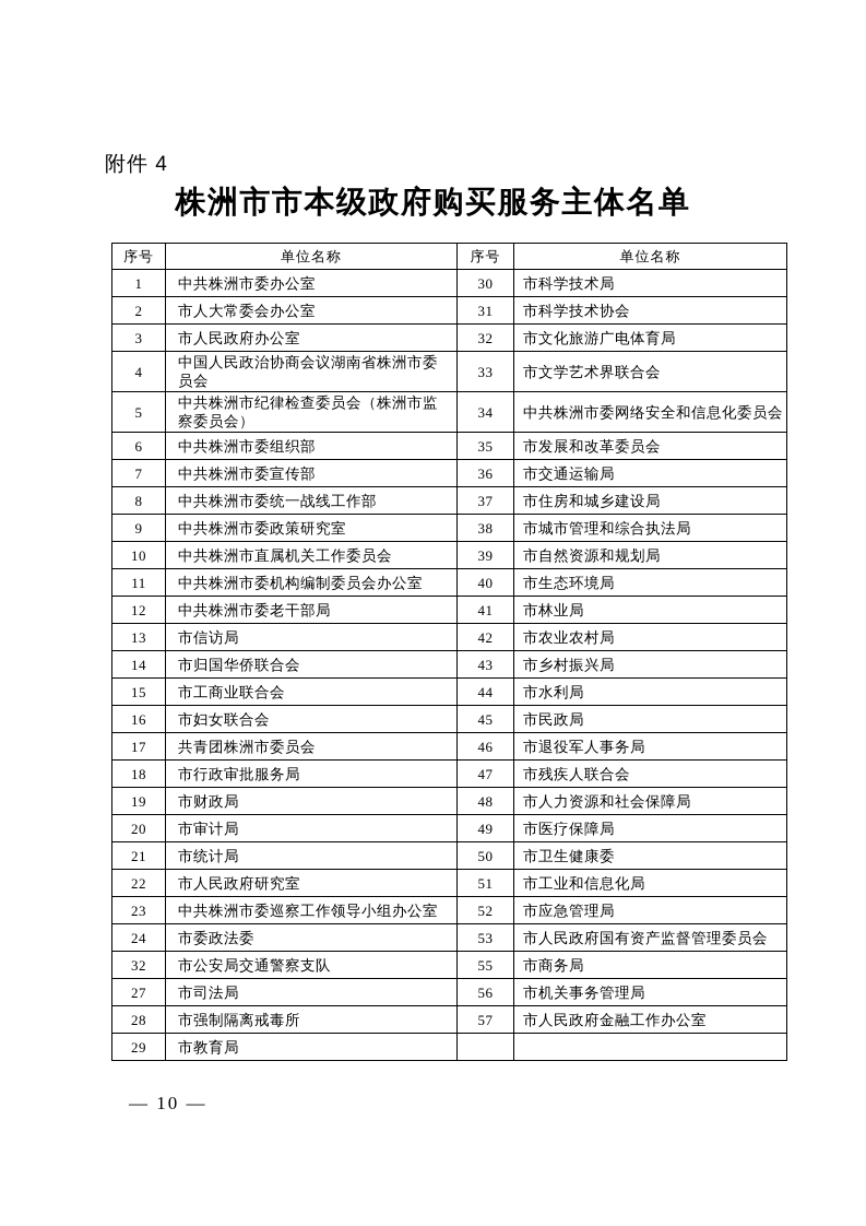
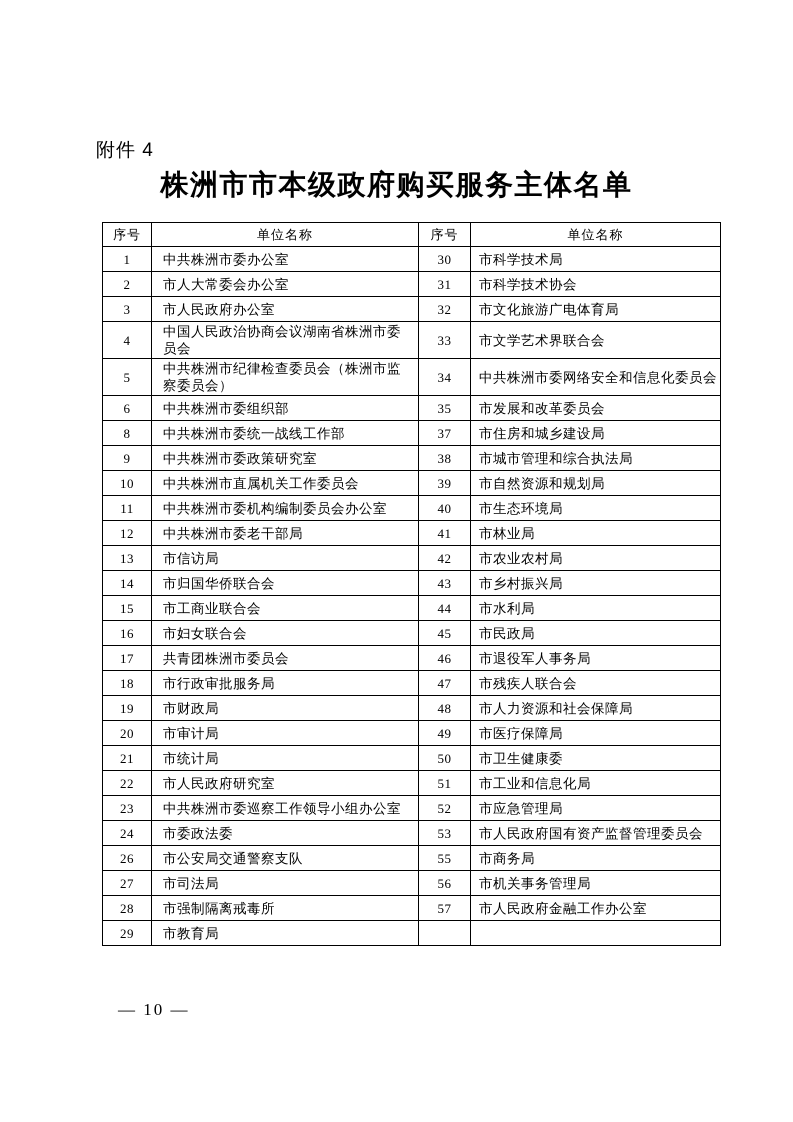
  附件 4
  株洲市市本级政府购买服务主体名单
  序号	单位名称	序号	单位名称
  1	中共株洲市委办公室	30	市科学技术局
  2	市人大常委会办公室	31	市科学技术协会
  3	市人民政府办公室	32	市文化旅游广电体育局
  4	中国人民政治协商会议湖南省株洲市委员会	33	市文学艺术界联合会
  5	中共株洲市纪律检查委员会（株洲市监察委员会）	34	中共株洲市委网络安全和信息化委员会
  6	中共株洲市委组织部	35	市发展和改革委员会
- 7	中共株洲市委宣传部	36	市交通运输局
  8	中共株洲市委统一战线工作部	37	市住房和城乡建设局
  9	中共株洲市委政策研究室	38	市城市管理和综合执法局
  10	中共株洲市直属机关工作委员会	39	市自然资源和规划局
  11	中共株洲市委机构编制委员会办公室	40	市生态环境局
  12	中共株洲市委老干部局	41	市林业局
  13	市信访局	42	市农业农村局
  14	市归国华侨联合会	43	市乡村振兴局
  15	市工商业联合会	44	市水利局
  16	市妇女联合会	45	市民政局
  17	共青团株洲市委员会	46	市退役军人事务局
  18	市行政审批服务局	47	市残疾人联合会
  19	市财政局	48	市人力资源和社会保障局
  20	市审计局	49	市医疗保障局
  21	市统计局	50	市卫生健康委
  22	市人民政府研究室	51	市工业和信息化局
  23	中共株洲市委巡察工作领导小组办公室	52	市应急管理局
  24	市委政法委	53	市人民政府国有资产监督管理委员会
- 32	市公安局交通警察支队	55	市商务局
+ 26	市公安局交通警察支队	55	市商务局
  27	市司法局	56	市机关事务管理局
  28	市强制隔离戒毒所	57	市人民政府金融工作办公室
  29	市教育局
  — 10 —
